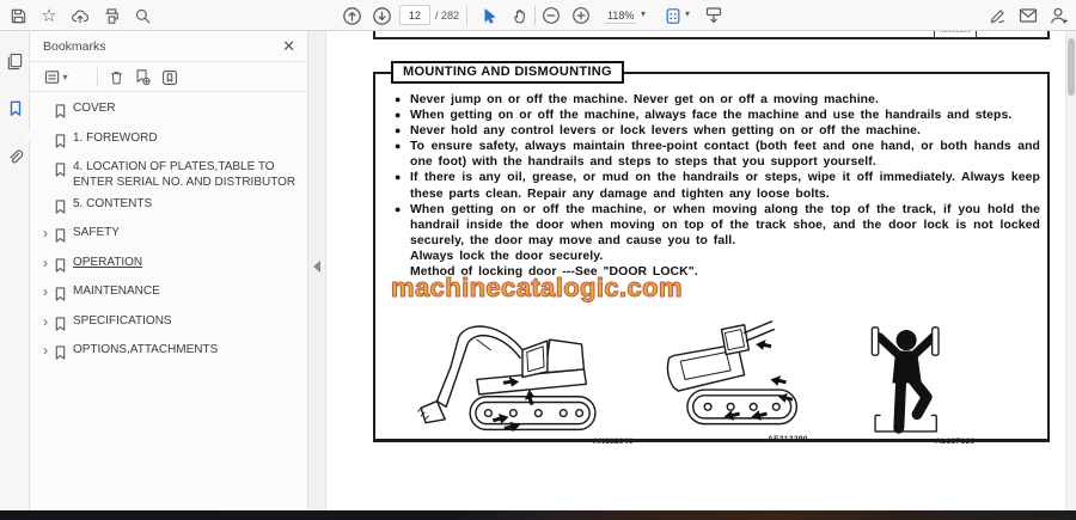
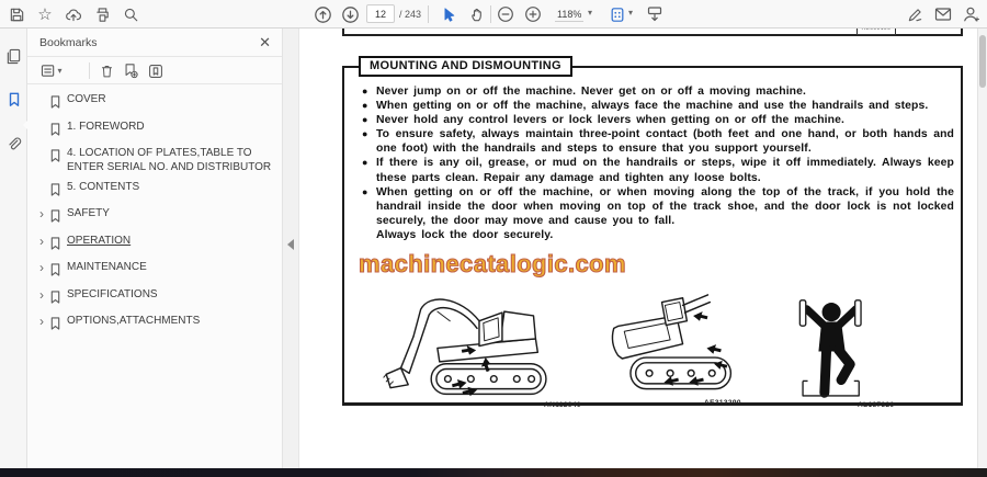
  ☆
  12
- / 282
+ / 243
  118%
  ▾
  ▾
  Bookmarks
  ✕
  ▾
  COVER
  1. FOREWORD
  4. LOCATION OF PLATES,TABLE TO ENTER SERIAL NO. AND DISTRIBUTOR
  5. CONTENTS
  ›
  SAFETY
  ›
  OPERATION
  ›
  MAINTENANCE
  ›
  SPECIFICATIONS
  ›
  OPTIONS,ATTACHMENTS
  MOUNTING AND DISMOUNTING
  ●
  Never jump on or off the machine. Never get on or off a moving machine.
  ●
  When getting on or off the machine, always face the machine and use the handrails and steps.
  ●
  Never hold any control levers or lock levers when getting on or off the machine.
  ●
- To ensure safety, always maintain three-point contact (both feet and one hand, or both hands and one foot) with the handrails and steps to steps that you support yourself.
+ To ensure safety, always maintain three-point contact (both feet and one hand, or both hands and one foot) with the handrails and steps to ensure that you support yourself.
  ●
  If there is any oil, grease, or mud on the handrails or steps, wipe it off immediately. Always keep these parts clean. Repair any damage and tighten any loose bolts.
  ●
  When getting on or off the machine, or when moving along the top of the track, if you hold the handrail inside the door when moving on top of the track shoe, and the door lock is not locked securely, the door may move and cause you to fall.
  Always lock the door securely.
- Method of locking door ---See "DOOR LOCK".
  machinecatalogic.com
